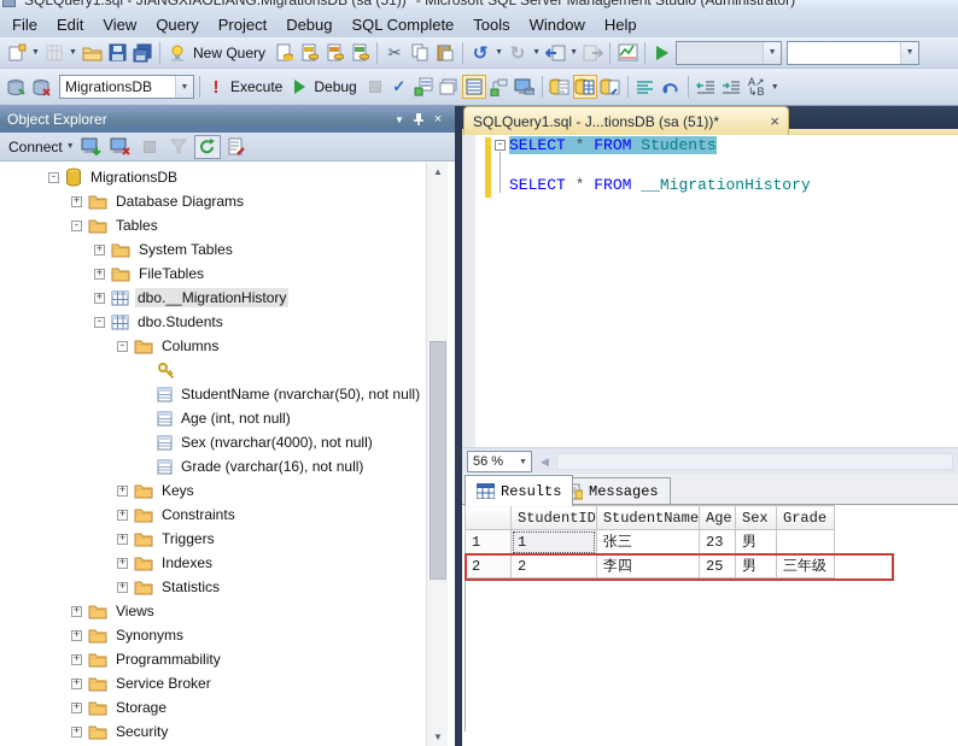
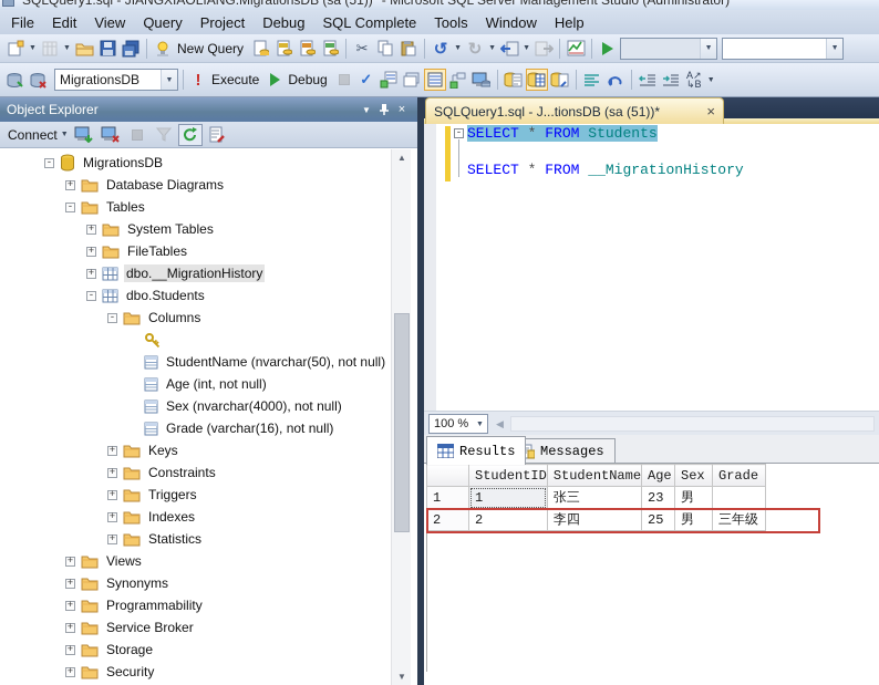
  SQLQuery1.sql - JIANGXIAOLIANG.MigrationsDB (sa (51))* - Microsoft SQL Server Management Studio (Administrator)
  File
  Edit
  View
  Query
  Project
  Debug
  SQL Complete
  Tools
  Window
  Help
  New Query
  ✂
  ↺
  ↻
  MigrationsDB
  !
  Execute
  Debug
  ✓
  A↗
  ↳B
  Object Explorer
  ▼
  ×
  Connect
  -
  MigrationsDB
  +
  Database Diagrams
  -
  Tables
  +
  System Tables
  +
  FileTables
  +
  dbo.__MigrationHistory
  -
  dbo.Students
  -
  Columns
  StudentName (nvarchar(50), not null)
  Age (int, not null)
  Sex (nvarchar(4000), not null)
  Grade (varchar(16), not null)
  +
  Keys
  +
  Constraints
  +
  Triggers
  +
  Indexes
  +
  Statistics
  +
  Views
  +
  Synonyms
  +
  Programmability
  +
  Service Broker
  +
  Storage
  +
  Security
  ▲
  ▼
  SQLQuery1.sql - J...tionsDB (sa (51))*
  ×
  -
  SELECT * FROM Students
  SELECT * FROM __MigrationHistory
- 56 %
+ 100 %
  ◀
  Results
  Messages
  	StudentID	StudentName	Age	Sex	Grade
  1	1	张三	23	男
  2	2	李四	25	男	三年级
